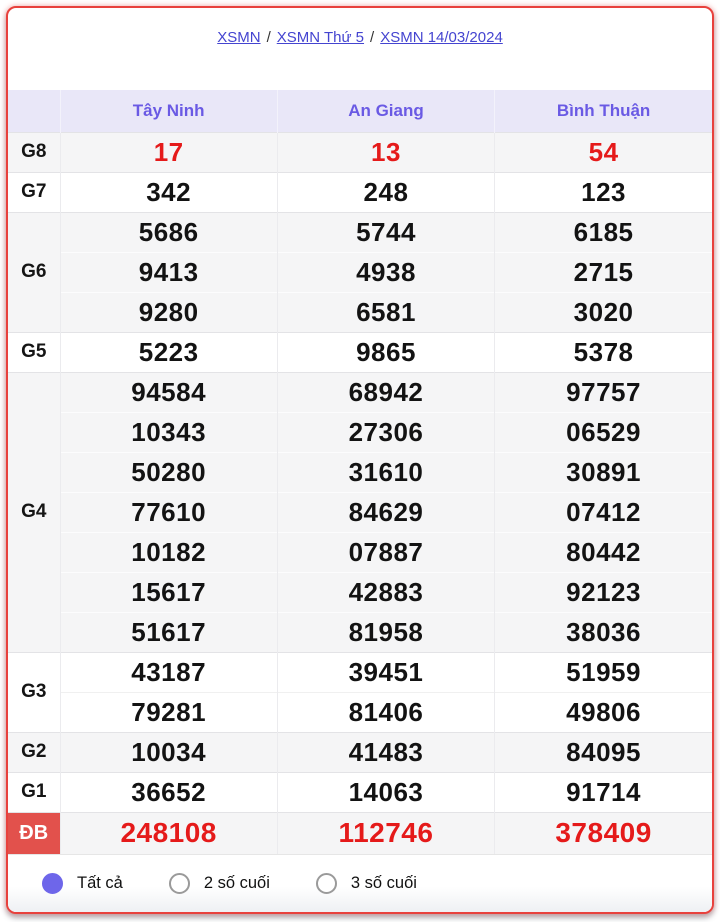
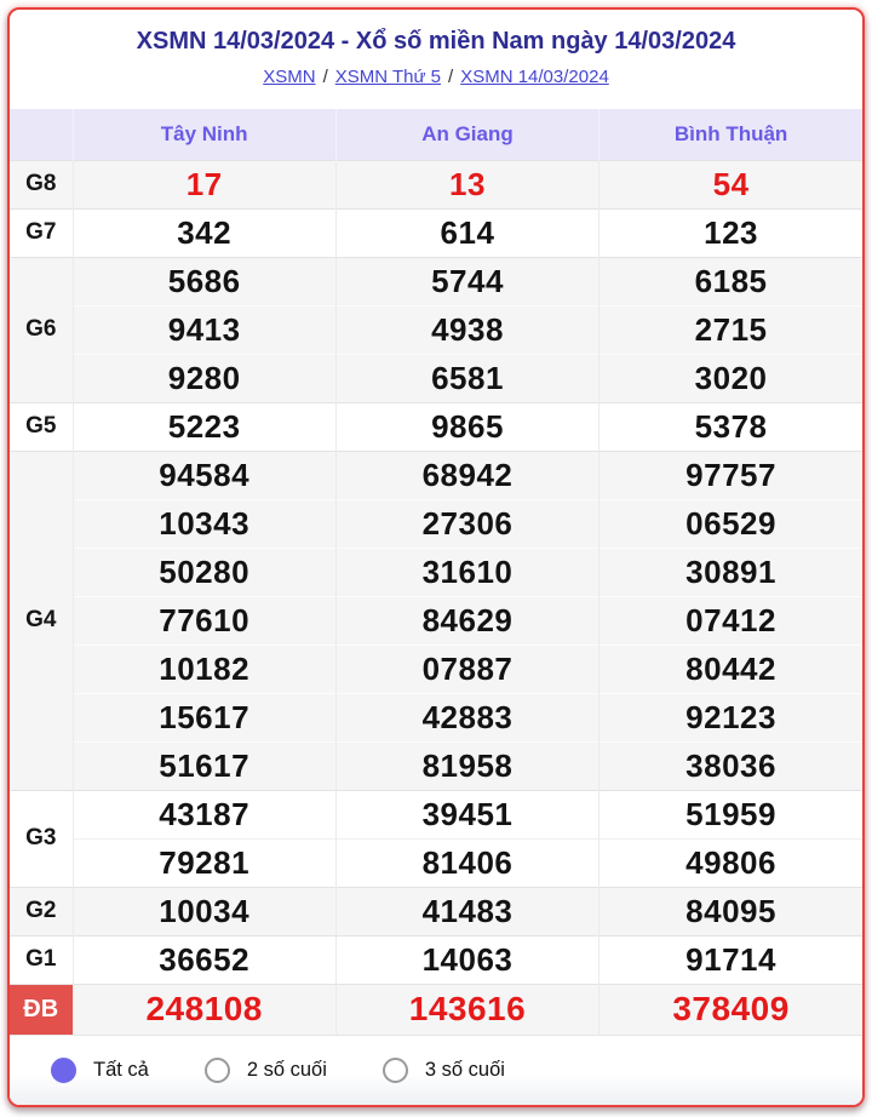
+ XSMN 14/03/2024 - Xổ số miền Nam ngày 14/03/2024
  XSMN / XSMN Thứ 5 / XSMN 14/03/2024
  	Tây Ninh	An Giang	Bình Thuận
  G8	17	13	54
- G7	342	248	123
+ G7	342	614	123
  G6	5686	5744	6185
  9413	4938	2715
  9280	6581	3020
  G5	5223	9865	5378
  G4	94584	68942	97757
  10343	27306	06529
  50280	31610	30891
  77610	84629	07412
  10182	07887	80442
  15617	42883	92123
  51617	81958	38036
  G3	43187	39451	51959
  79281	81406	49806
  G2	10034	41483	84095
  G1	36652	14063	91714
- ĐB	248108	112746	378409
+ ĐB	248108	143616	378409
  Tất cả
  2 số cuối
  3 số cuối
